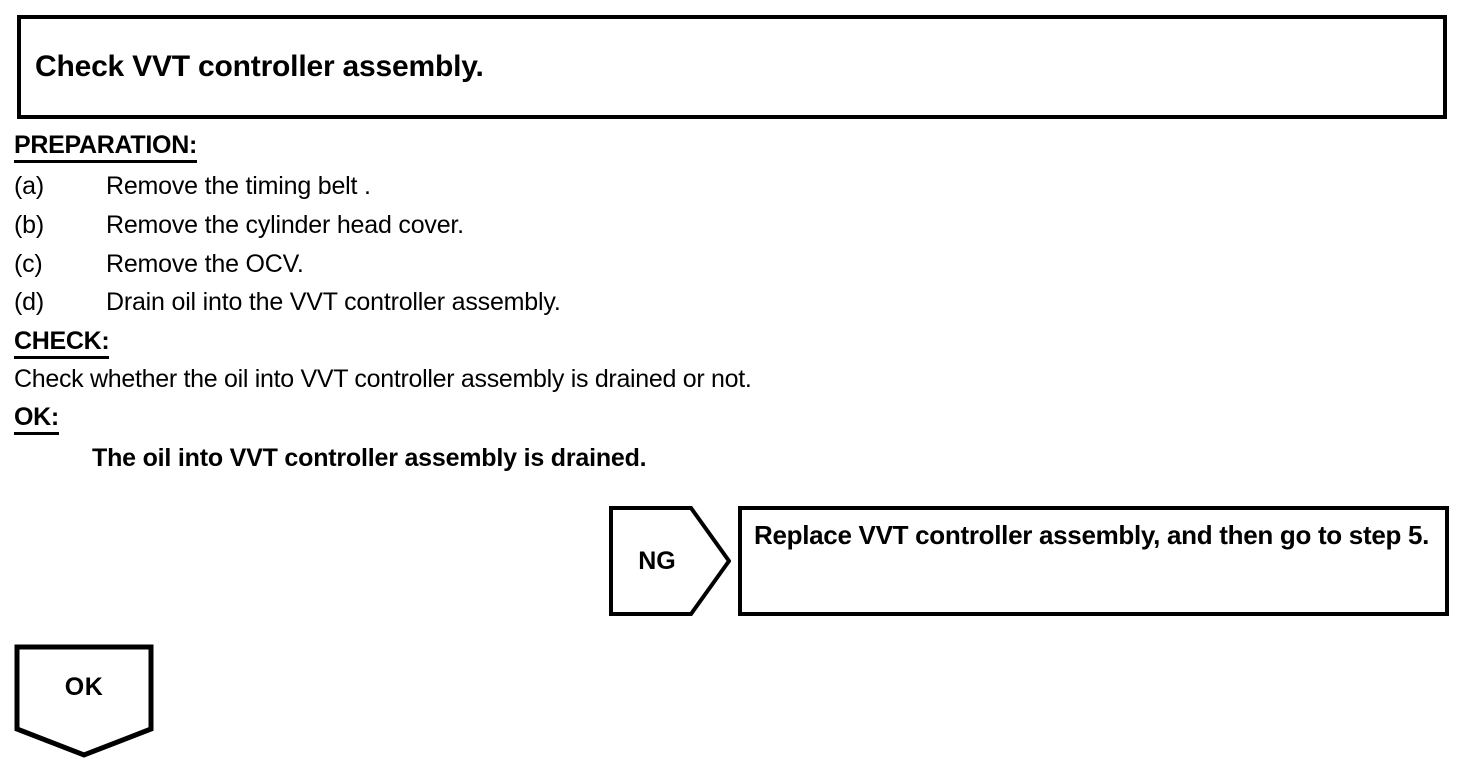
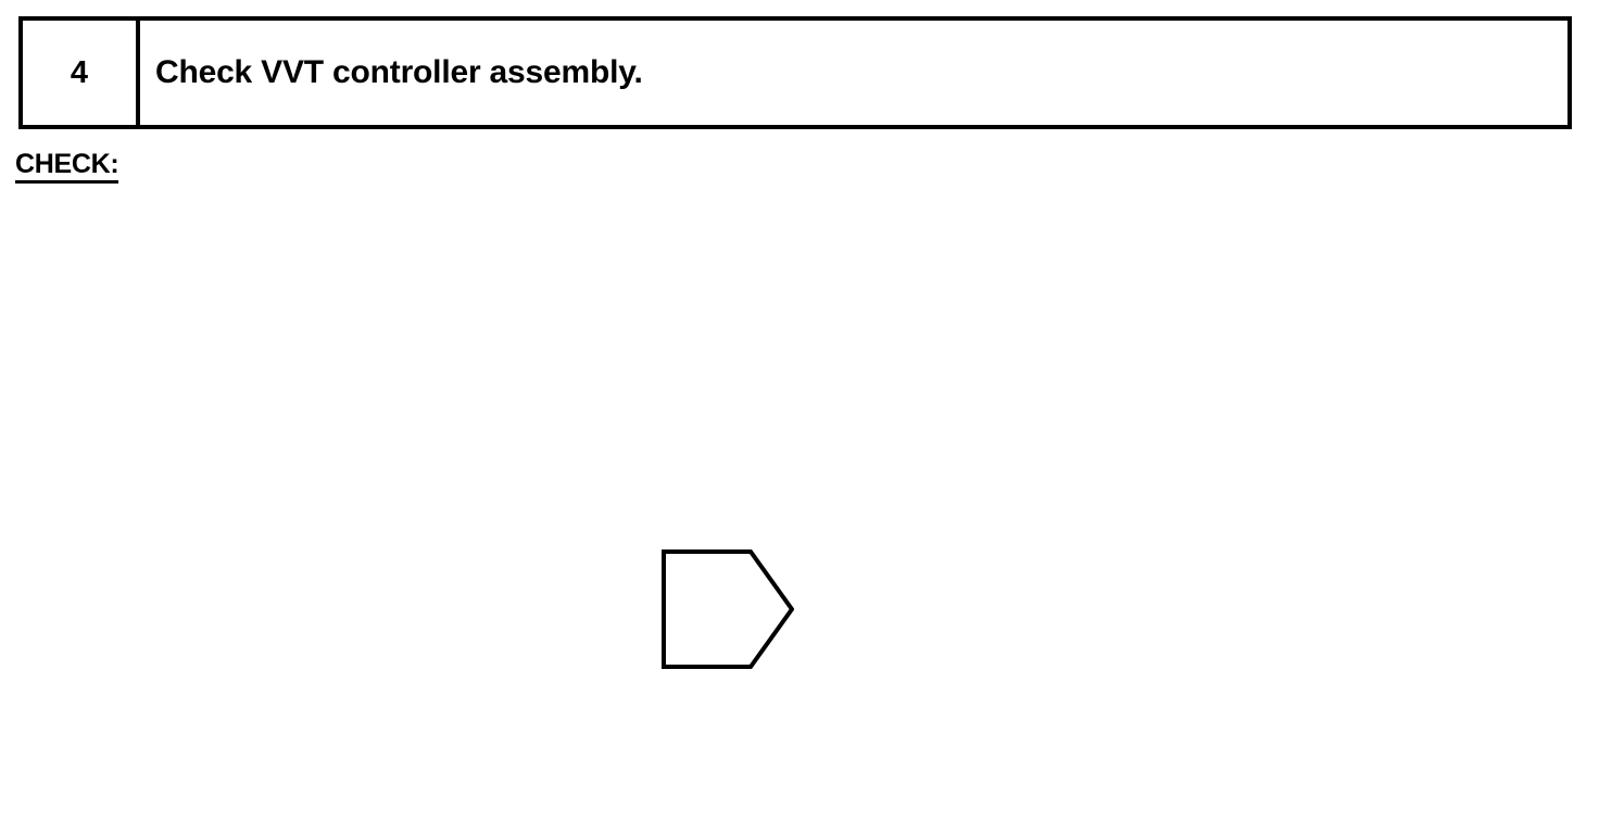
+ 4
  Check VVT controller assembly.
- PREPARATION:
- (a)
- Remove the timing belt .
- (b)
- Remove the cylinder head cover.
- (c)
- Remove the OCV.
- (d)
- Drain oil into the VVT controller assembly.
  CHECK:
- Check whether the oil into VVT controller assembly is drained or not.
- OK:
- The oil into VVT controller assembly is drained.
- NG
- Replace VVT controller assembly, and then go to step 5.
- OK
